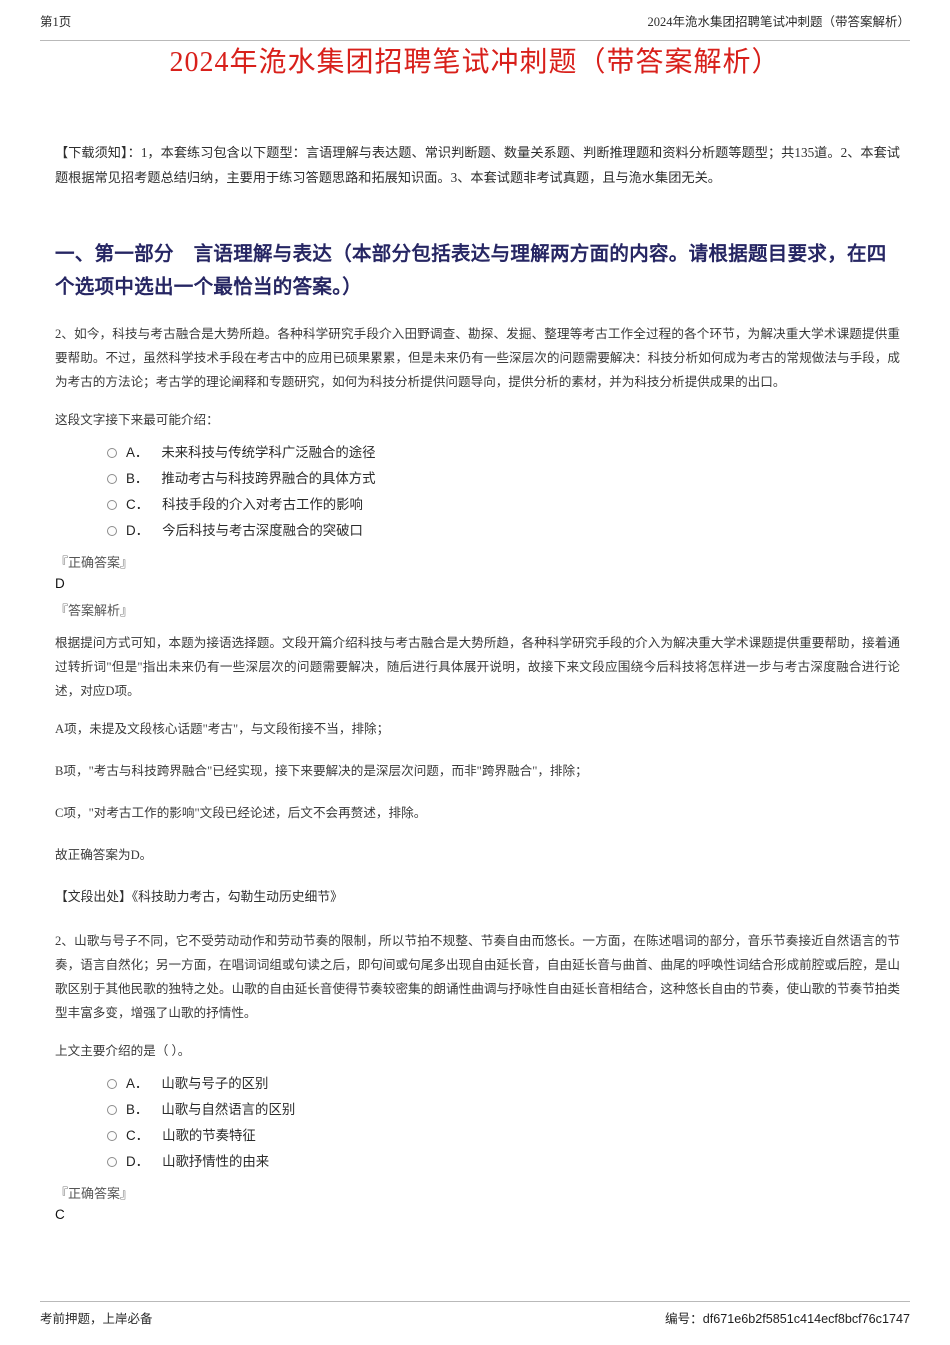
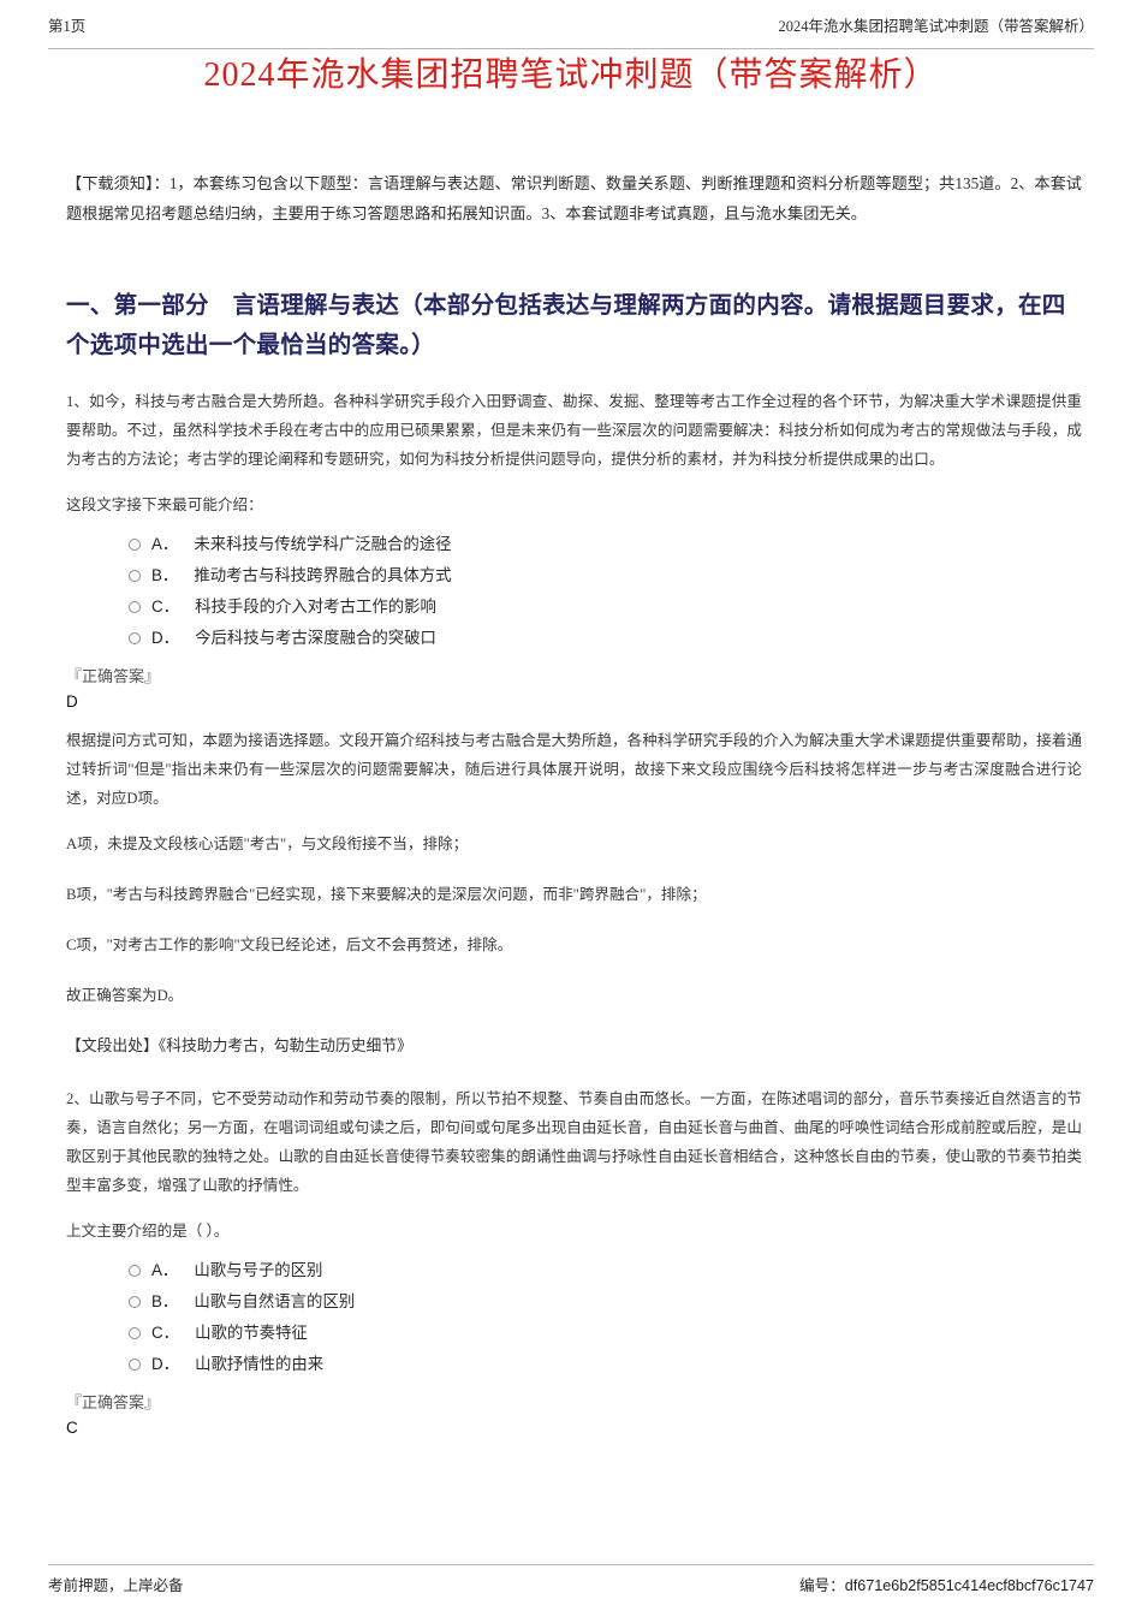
  第1页
  2024年洈水集团招聘笔试冲刺题（带答案解析）
  2024年洈水集团招聘笔试冲刺题（带答案解析）
  【下载须知】：1，本套练习包含以下题型：言语理解与表达题、常识判断题、数量关系题、判断推理题和资料分析题等题型；共135道。2、本套试题根据常见招考题总结归纳，主要用于练习答题思路和拓展知识面。3、本套试题非考试真题，且与洈水集团无关。
  一、第一部分 言语理解与表达（本部分包括表达与理解两方面的内容。请根据题目要求，在四个选项中选出一个最恰当的答案。）
- 2、如今，科技与考古融合是大势所趋。各种科学研究手段介入田野调查、勘探、发掘、整理等考古工作全过程的各个环节，为解决重大学术课题提供重要帮助。不过，虽然科学技术手段在考古中的应用已硕果累累，但是未来仍有一些深层次的问题需要解决：科技分析如何成为考古的常规做法与手段，成为考古的方法论；考古学的理论阐释和专题研究，如何为科技分析提供问题导向，提供分析的素材，并为科技分析提供成果的出口。
+ 1、如今，科技与考古融合是大势所趋。各种科学研究手段介入田野调查、勘探、发掘、整理等考古工作全过程的各个环节，为解决重大学术课题提供重要帮助。不过，虽然科学技术手段在考古中的应用已硕果累累，但是未来仍有一些深层次的问题需要解决：科技分析如何成为考古的常规做法与手段，成为考古的方法论；考古学的理论阐释和专题研究，如何为科技分析提供问题导向，提供分析的素材，并为科技分析提供成果的出口。
  这段文字接下来最可能介绍：
  A．
  未来科技与传统学科广泛融合的途径
  B．
  推动考古与科技跨界融合的具体方式
  C．
  科技手段的介入对考古工作的影响
  D．
  今后科技与考古深度融合的突破口
  『正确答案』
  D
- 『答案解析』
  根据提问方式可知，本题为接语选择题。文段开篇介绍科技与考古融合是大势所趋，各种科学研究手段的介入为解决重大学术课题提供重要帮助，接着通过转折词"但是"指出未来仍有一些深层次的问题需要解决，随后进行具体展开说明，故接下来文段应围绕今后科技将怎样进一步与考古深度融合进行论述，对应D项。
  A项，未提及文段核心话题"考古"，与文段衔接不当，排除；
  B项，"考古与科技跨界融合"已经实现，接下来要解决的是深层次问题，而非"跨界融合"，排除；
  C项，"对考古工作的影响"文段已经论述，后文不会再赘述，排除。
  故正确答案为D。
  【文段出处】《科技助力考古，勾勒生动历史细节》
  2、山歌与号子不同，它不受劳动动作和劳动节奏的限制，所以节拍不规整、节奏自由而悠长。一方面，在陈述唱词的部分，音乐节奏接近自然语言的节奏，语言自然化；另一方面，在唱词词组或句读之后，即句间或句尾多出现自由延长音，自由延长音与曲首、曲尾的呼唤性词结合形成前腔或后腔，是山歌区别于其他民歌的独特之处。山歌的自由延长音使得节奏较密集的朗诵性曲调与抒咏性自由延长音相结合，这种悠长自由的节奏，使山歌的节奏节拍类型丰富多变，增强了山歌的抒情性。
  上文主要介绍的是（ ）。
  A．
  山歌与号子的区别
  B．
  山歌与自然语言的区别
  C．
  山歌的节奏特征
  D．
  山歌抒情性的由来
  『正确答案』
  C
  考前押题，上岸必备
  编号：df671e6b2f5851c414ecf8bcf76c1747
